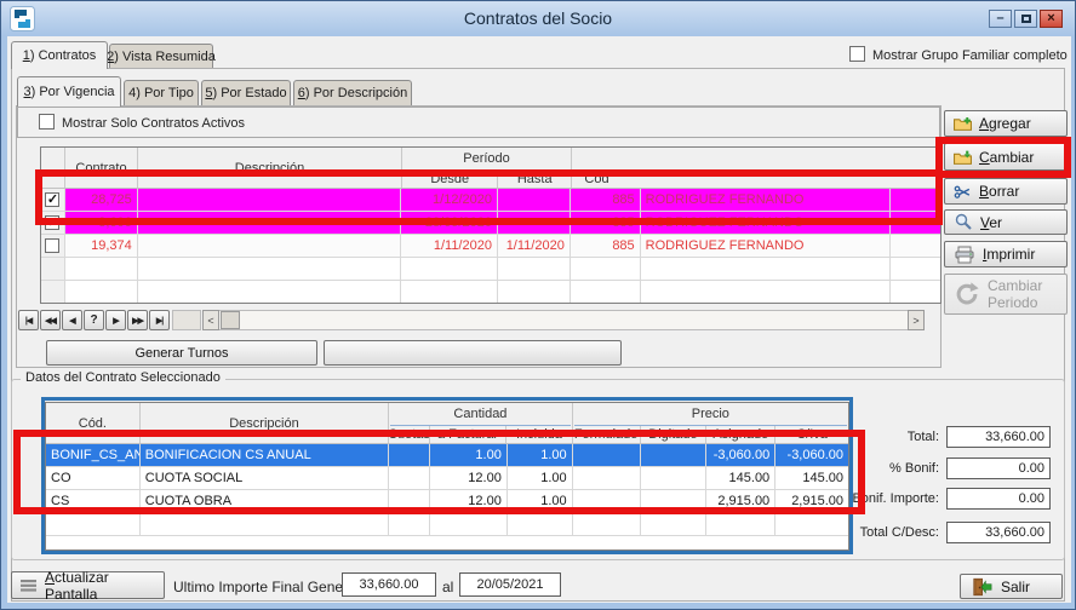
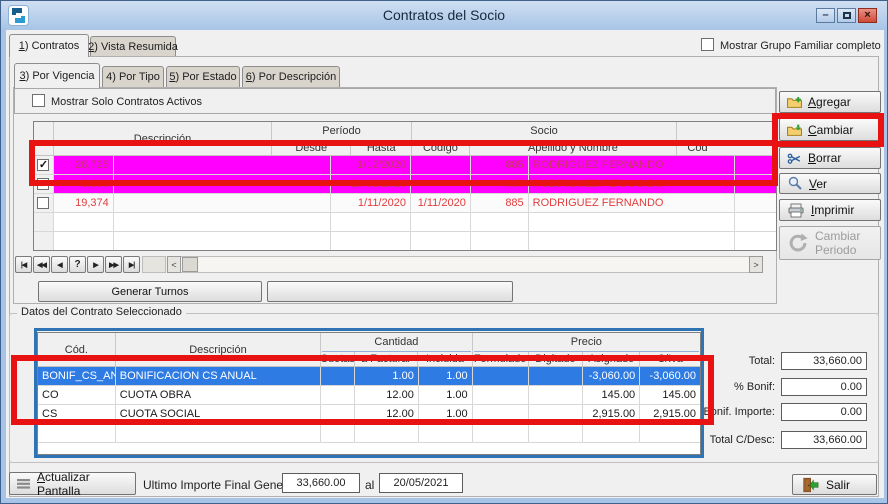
  Contratos del Socio
  –
  ×
  1) Contratos
  2) Vista Resumida
  Mostrar Grupo Familiar completo
  3) Por Vigencia
  4) Por Tipo
  5) Por Estado
  6) Por Descripción
  Mostrar Solo Contratos Activos
- Contrato
  Descripción
  Período
  Desde
  Hasta
+ Socio
+ Código
+ Apellido y Nombre
  Cód
  ✓
  28,725
  1/12/2020
  885
  RODRIGUEZ FERNANDO
  ✓
  8,606
  28/09/2020
  885
  RODRIGUEZ FERNANDO
  19,374
  1/11/2020
  1/11/2020
  885
  RODRIGUEZ FERNANDO
  ?
  <
  >
  Generar Turnos
  Datos del Contrato Seleccionado
  Cód.
  Descripción
  Cantidad
  Cuotas
  a Facturar
  Incluida
  Precio
  Formulado
  Digitado
  Asignado
  C/Iva
  BONIF_CS_AN
  BONIFICACION CS ANUAL
  1.00
  1.00
  -3,060.00
  -3,060.00
  CO
- CUOTA SOCIAL
+ CUOTA OBRA
  12.00
  1.00
  145.00
  145.00
  CS
- CUOTA OBRA
+ CUOTA SOCIAL
  12.00
  1.00
  2,915.00
  2,915.00
  Total:
  33,660.00
  % Bonif:
  0.00
  Bonif. Importe:
  0.00
  Total C/Desc:
  33,660.00
  Agregar
  Cambiar
  Borrar
  Ver
  Imprimir
  Cambiar
  Periodo
  Actualizar Pantalla
  Ultimo Importe Final Gene
  33,660.00
  al
  20/05/2021
  Salir
